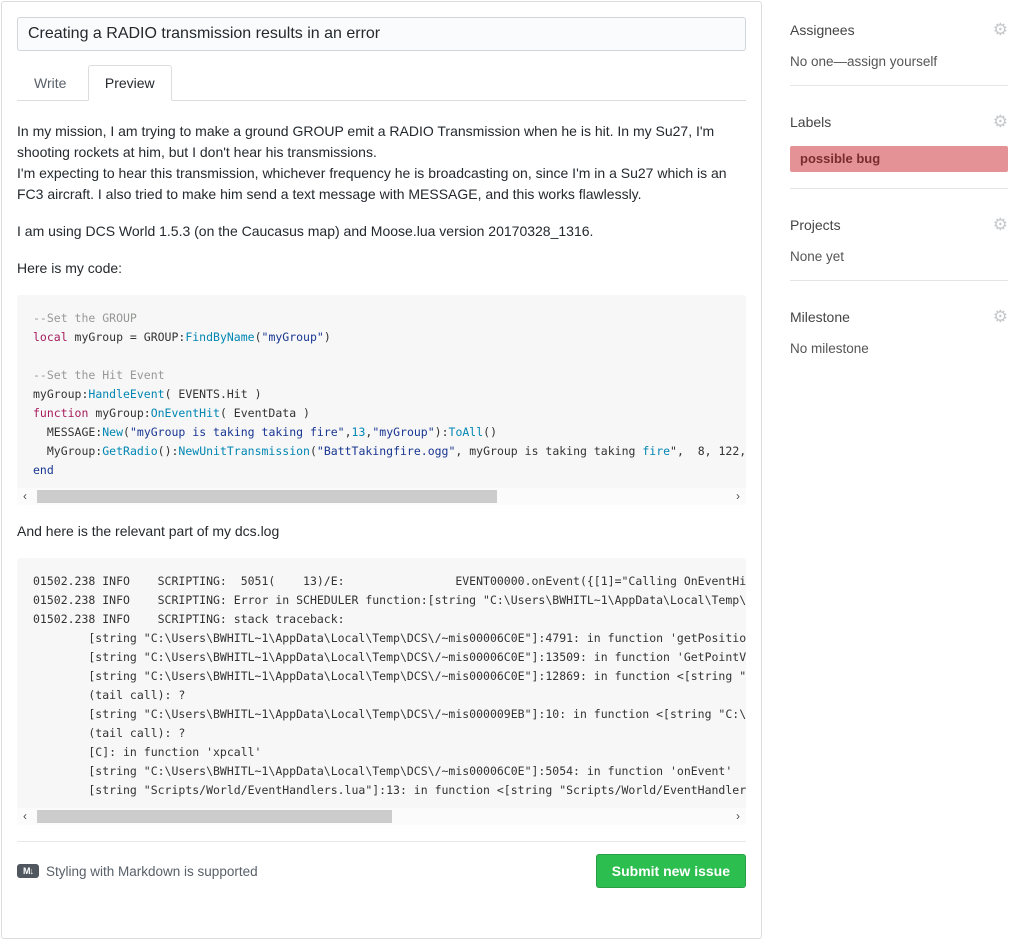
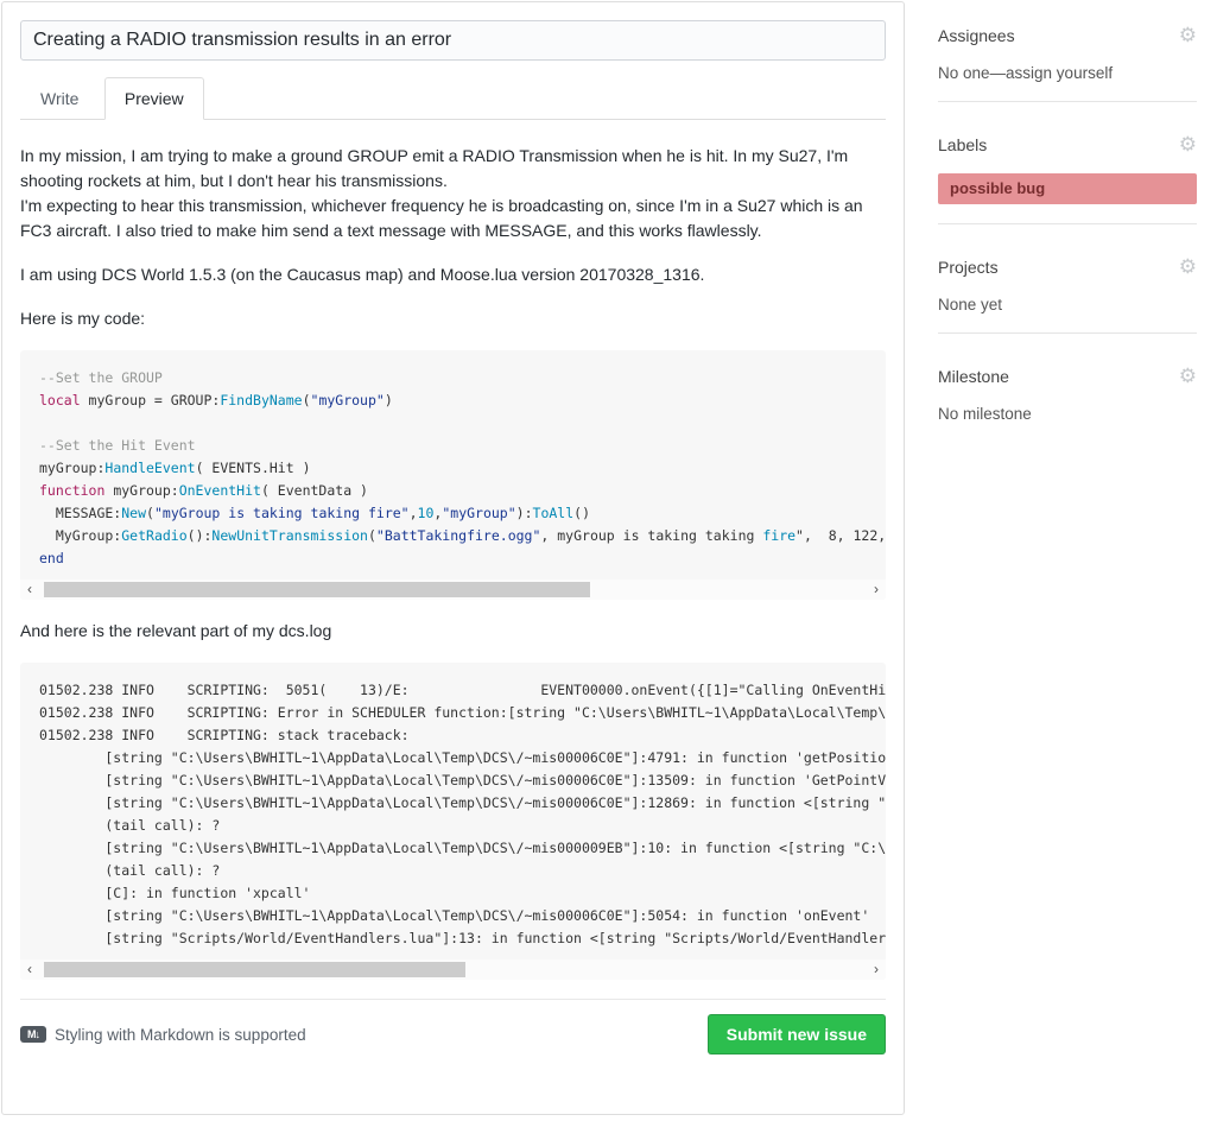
  Creating a RADIO transmission results in an error
  Write Preview
  In my mission, I am trying to make a ground GROUP emit a RADIO Transmission when he is hit. In my Su27, I'm shooting rockets at him, but I don't hear his transmissions.
  I'm expecting to hear this transmission, whichever frequency he is broadcasting on, since I'm in a Su27 which is an FC3 aircraft. I also tried to make him send a text message with MESSAGE, and this works flawlessly.
  I am using DCS World 1.5.3 (on the Caucasus map) and Moose.lua version 20170328_1316.
  Here is my code:
  --Set the GROUP
  local myGroup = GROUP:FindByName("myGroup")
  --Set the Hit Event
  myGroup:HandleEvent( EVENTS.Hit )
  function myGroup:OnEventHit( EventData )
- MESSAGE:New("myGroup is taking taking fire",13,"myGroup"):ToAll()
+ MESSAGE:New("myGroup is taking taking fire",10,"myGroup"):ToAll()
  MyGroup:GetRadio():NewUnitTransmission("BattTakingfire.ogg", myGroup is taking taking fire", 8, 122,
  end
  ‹
  ›
  And here is the relevant part of my dcs.log
  01502.238 INFO SCRIPTING: 5051( 13)/E: EVENT00000.onEvent({[1]="Calling OnEventHi
  01502.238 INFO SCRIPTING: Error in SCHEDULER function:[string "C:\Users\BWHITL~1\AppData\Local\Temp\
  01502.238 INFO SCRIPTING: stack traceback:
  [string "C:\Users\BWHITL~1\AppData\Local\Temp\DCS\/~mis00006C0E"]:4791: in function 'getPositio
  [string "C:\Users\BWHITL~1\AppData\Local\Temp\DCS\/~mis00006C0E"]:13509: in function 'GetPointV
  [string "C:\Users\BWHITL~1\AppData\Local\Temp\DCS\/~mis00006C0E"]:12869: in function <[string "
  (tail call): ?
  [string "C:\Users\BWHITL~1\AppData\Local\Temp\DCS\/~mis000009EB"]:10: in function <[string "C:\
  (tail call): ?
  [C]: in function 'xpcall'
  [string "C:\Users\BWHITL~1\AppData\Local\Temp\DCS\/~mis00006C0E"]:5054: in function 'onEvent'
  [string "Scripts/World/EventHandlers.lua"]:13: in function <[string "Scripts/World/EventHandler
  ‹
  ›
  M↓
  Styling with Markdown is supported
  Submit new issue
  Assignees
  ⚙
  No one—assign yourself
  Labels
  ⚙
  possible bug
  Projects
  ⚙
  None yet
  Milestone
  ⚙
  No milestone
